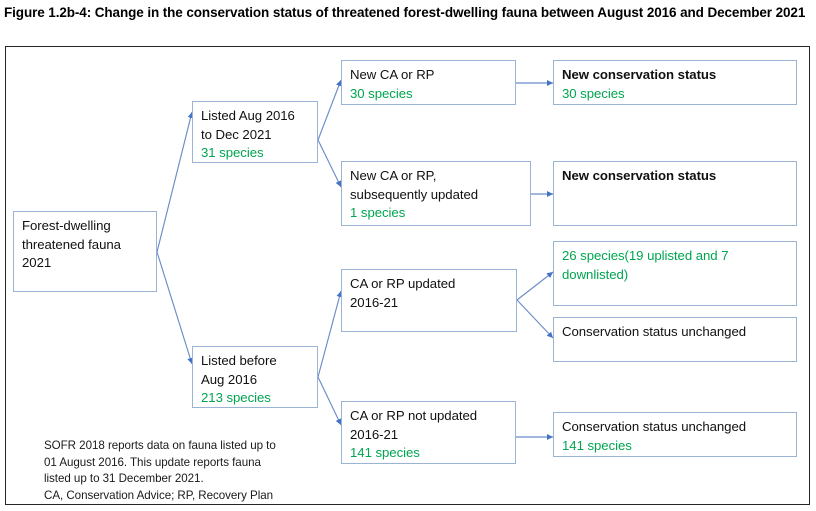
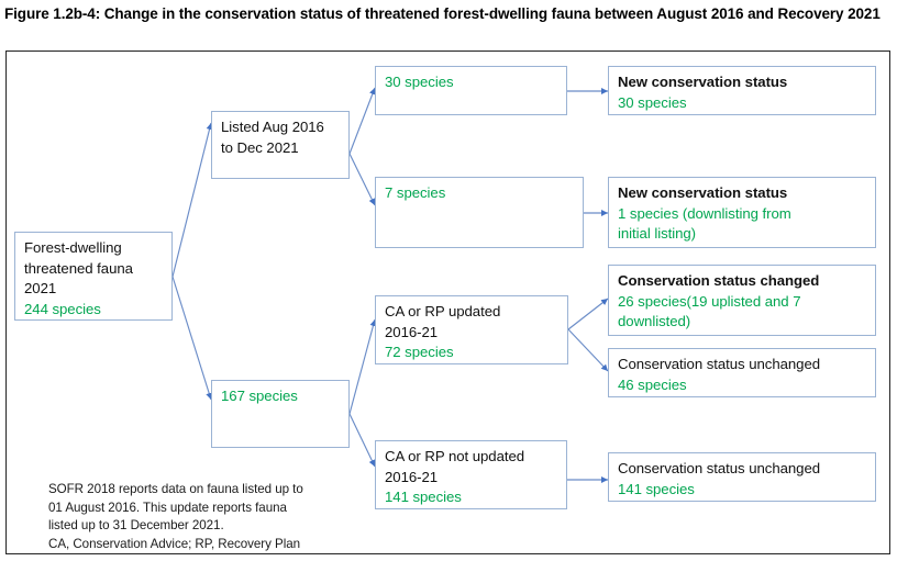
- Figure 1.2b-4: Change in the conservation status of threatened forest-dwelling fauna between August 2016 and December 2021
+ Figure 1.2b-4: Change in the conservation status of threatened forest-dwelling fauna between August 2016 and Recovery 2021
  Forest-dwelling
  threatened fauna
  2021
+ 244 species
  Listed Aug 2016
  to Dec 2021
- 31 species
- Listed before
- Aug 2016
- 213 species
+ 167 species
- New CA or RP
  30 species
- New CA or RP,
- subsequently updated
- 1 species
+ 7 species
  CA or RP updated
  2016-21
+ 72 species
  CA or RP not updated
  2016-21
  141 species
  New conservation status
  30 species
  New conservation status
+ 1 species (downlisting from
+ initial listing)
+ Conservation status changed
  26 species(19 uplisted and 7
  downlisted)
  Conservation status unchanged
+ 46 species
  Conservation status unchanged
  141 species
  SOFR 2018 reports data on fauna listed up to
  01 August 2016. This update reports fauna
  listed up to 31 December 2021.
  CA, Conservation Advice; RP, Recovery Plan
